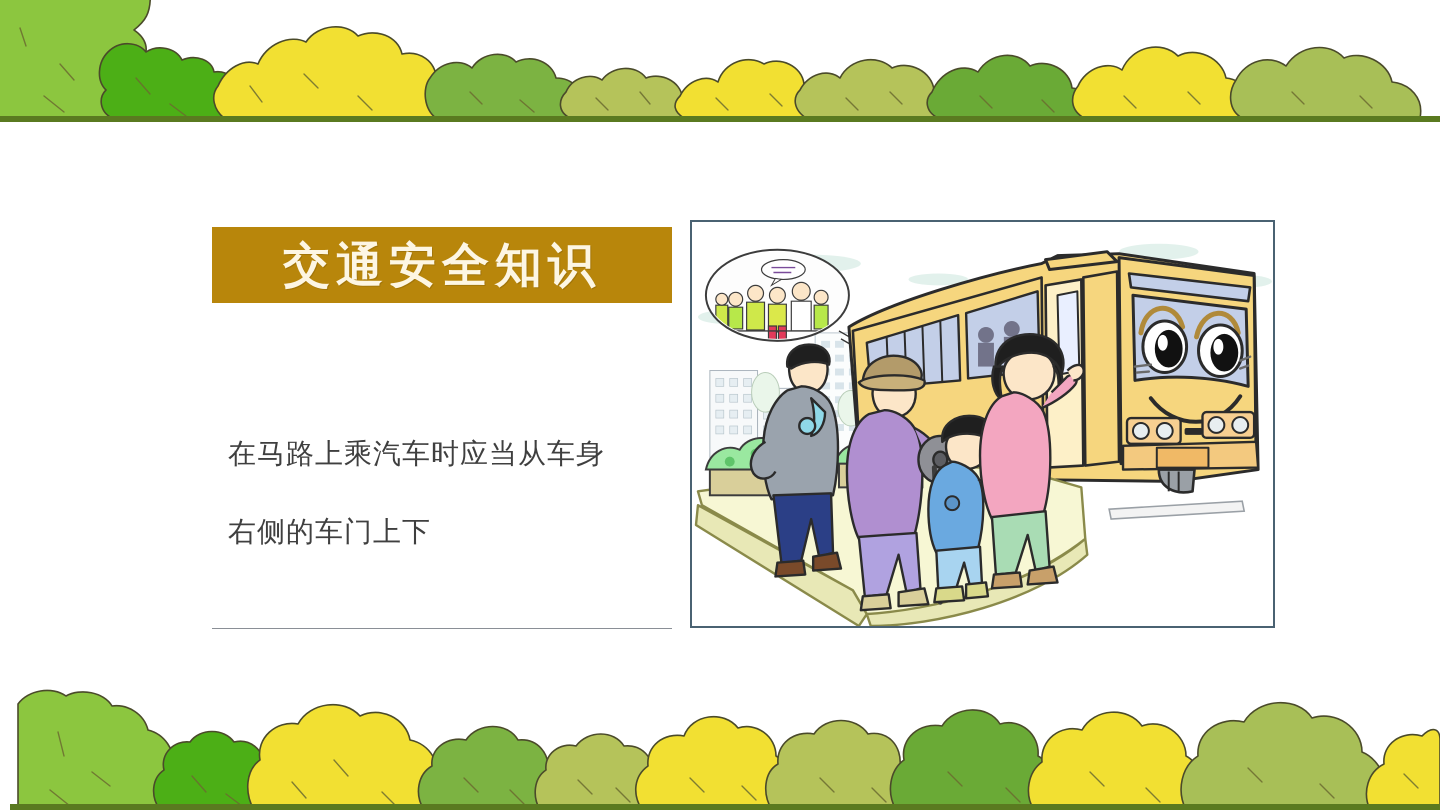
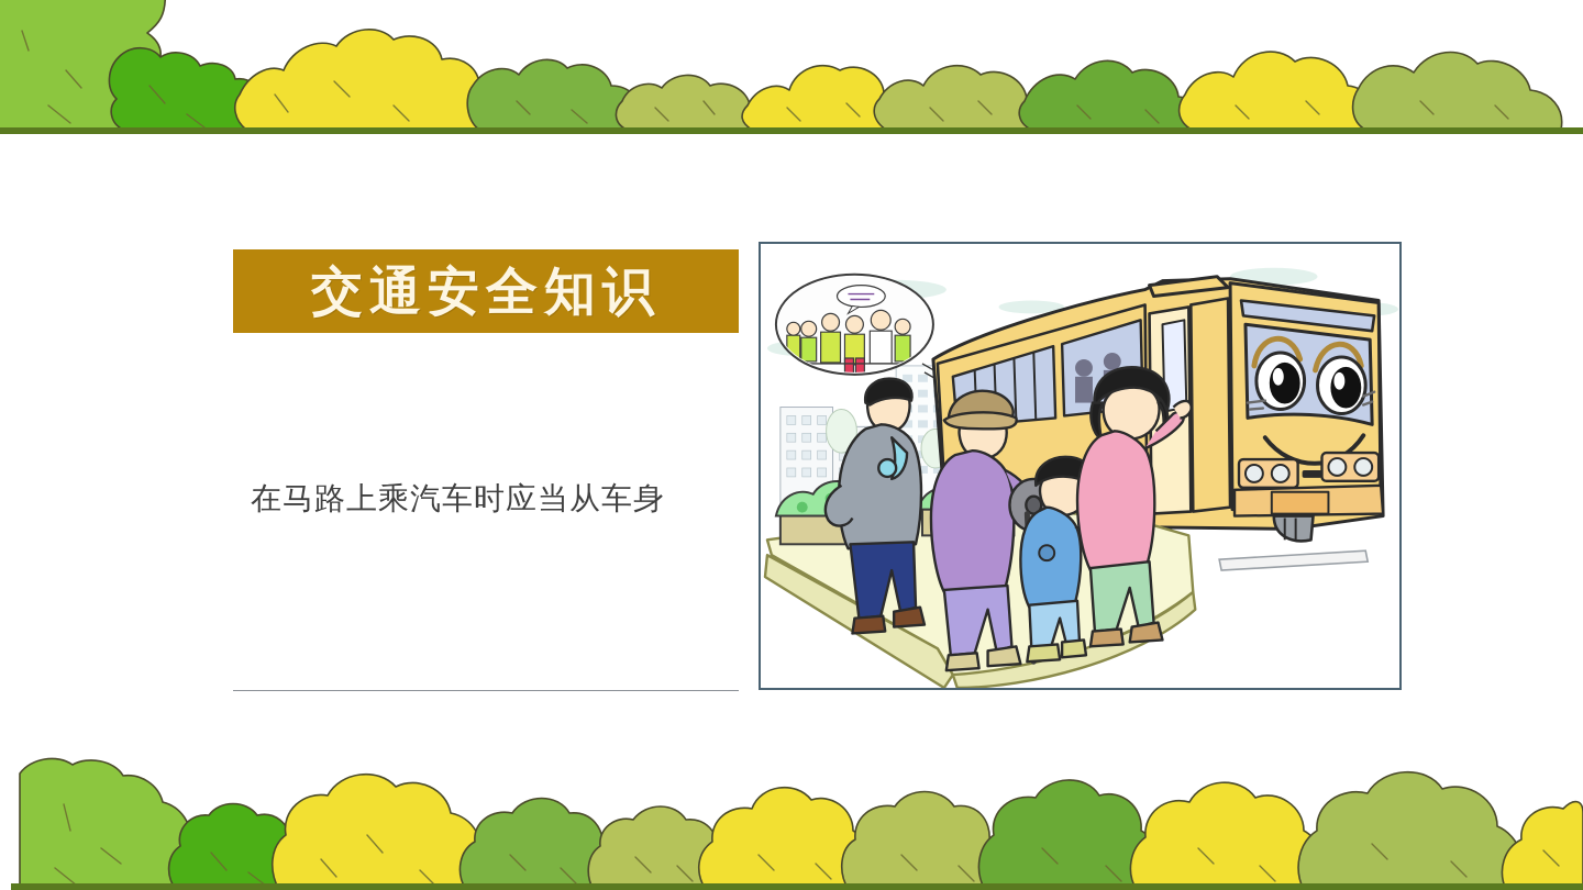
  交通安全知识
  在马路上乘汽车时应当从车身
- 右侧的车门上下
